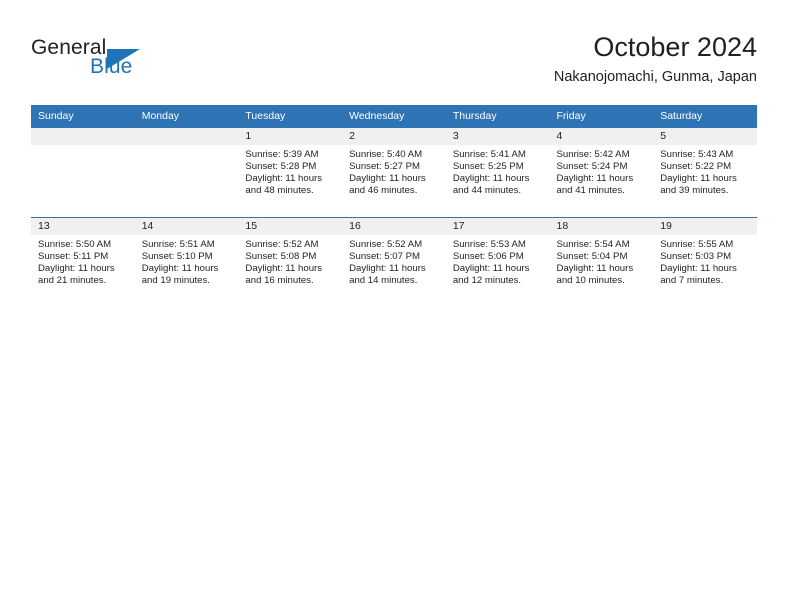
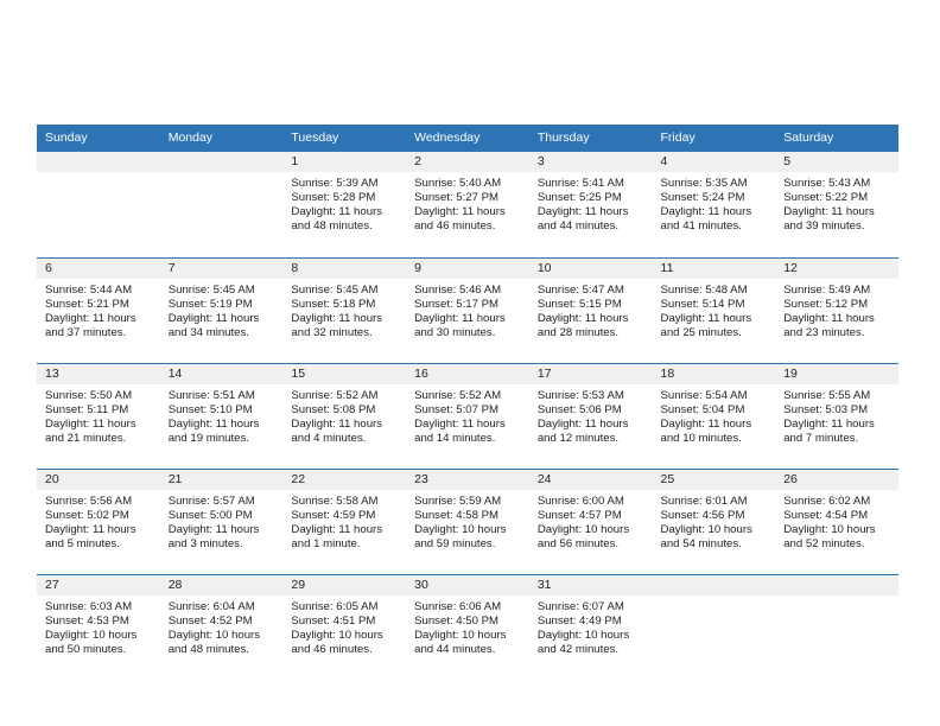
- General
- Blue
- October 2024
- Nakanojomachi, Gunma, Japan
  Sunday	Monday	Tuesday	Wednesday	Thursday	Friday	Saturday
- 		1Sunrise: 5:39 AMSunset: 5:28 PMDaylight: 11 hoursand 48 minutes.	2Sunrise: 5:40 AMSunset: 5:27 PMDaylight: 11 hoursand 46 minutes.	3Sunrise: 5:41 AMSunset: 5:25 PMDaylight: 11 hoursand 44 minutes.	4Sunrise: 5:42 AMSunset: 5:24 PMDaylight: 11 hoursand 41 minutes.	5Sunrise: 5:43 AMSunset: 5:22 PMDaylight: 11 hoursand 39 minutes.
+ 		1Sunrise: 5:39 AMSunset: 5:28 PMDaylight: 11 hoursand 48 minutes.	2Sunrise: 5:40 AMSunset: 5:27 PMDaylight: 11 hoursand 46 minutes.	3Sunrise: 5:41 AMSunset: 5:25 PMDaylight: 11 hoursand 44 minutes.	4Sunrise: 5:35 AMSunset: 5:24 PMDaylight: 11 hoursand 41 minutes.	5Sunrise: 5:43 AMSunset: 5:22 PMDaylight: 11 hoursand 39 minutes.
+ 6Sunrise: 5:44 AMSunset: 5:21 PMDaylight: 11 hoursand 37 minutes.	7Sunrise: 5:45 AMSunset: 5:19 PMDaylight: 11 hoursand 34 minutes.	8Sunrise: 5:45 AMSunset: 5:18 PMDaylight: 11 hoursand 32 minutes.	9Sunrise: 5:46 AMSunset: 5:17 PMDaylight: 11 hoursand 30 minutes.	10Sunrise: 5:47 AMSunset: 5:15 PMDaylight: 11 hoursand 28 minutes.	11Sunrise: 5:48 AMSunset: 5:14 PMDaylight: 11 hoursand 25 minutes.	12Sunrise: 5:49 AMSunset: 5:12 PMDaylight: 11 hoursand 23 minutes.
- 13Sunrise: 5:50 AMSunset: 5:11 PMDaylight: 11 hoursand 21 minutes.	14Sunrise: 5:51 AMSunset: 5:10 PMDaylight: 11 hoursand 19 minutes.	15Sunrise: 5:52 AMSunset: 5:08 PMDaylight: 11 hoursand 16 minutes.	16Sunrise: 5:52 AMSunset: 5:07 PMDaylight: 11 hoursand 14 minutes.	17Sunrise: 5:53 AMSunset: 5:06 PMDaylight: 11 hoursand 12 minutes.	18Sunrise: 5:54 AMSunset: 5:04 PMDaylight: 11 hoursand 10 minutes.	19Sunrise: 5:55 AMSunset: 5:03 PMDaylight: 11 hoursand 7 minutes.
+ 13Sunrise: 5:50 AMSunset: 5:11 PMDaylight: 11 hoursand 21 minutes.	14Sunrise: 5:51 AMSunset: 5:10 PMDaylight: 11 hoursand 19 minutes.	15Sunrise: 5:52 AMSunset: 5:08 PMDaylight: 11 hoursand 4 minutes.	16Sunrise: 5:52 AMSunset: 5:07 PMDaylight: 11 hoursand 14 minutes.	17Sunrise: 5:53 AMSunset: 5:06 PMDaylight: 11 hoursand 12 minutes.	18Sunrise: 5:54 AMSunset: 5:04 PMDaylight: 11 hoursand 10 minutes.	19Sunrise: 5:55 AMSunset: 5:03 PMDaylight: 11 hoursand 7 minutes.
+ 20Sunrise: 5:56 AMSunset: 5:02 PMDaylight: 11 hoursand 5 minutes.	21Sunrise: 5:57 AMSunset: 5:00 PMDaylight: 11 hoursand 3 minutes.	22Sunrise: 5:58 AMSunset: 4:59 PMDaylight: 11 hoursand 1 minute.	23Sunrise: 5:59 AMSunset: 4:58 PMDaylight: 10 hoursand 59 minutes.	24Sunrise: 6:00 AMSunset: 4:57 PMDaylight: 10 hoursand 56 minutes.	25Sunrise: 6:01 AMSunset: 4:56 PMDaylight: 10 hoursand 54 minutes.	26Sunrise: 6:02 AMSunset: 4:54 PMDaylight: 10 hoursand 52 minutes.
+ 27Sunrise: 6:03 AMSunset: 4:53 PMDaylight: 10 hoursand 50 minutes.	28Sunrise: 6:04 AMSunset: 4:52 PMDaylight: 10 hoursand 48 minutes.	29Sunrise: 6:05 AMSunset: 4:51 PMDaylight: 10 hoursand 46 minutes.	30Sunrise: 6:06 AMSunset: 4:50 PMDaylight: 10 hoursand 44 minutes.	31Sunrise: 6:07 AMSunset: 4:49 PMDaylight: 10 hoursand 42 minutes.
